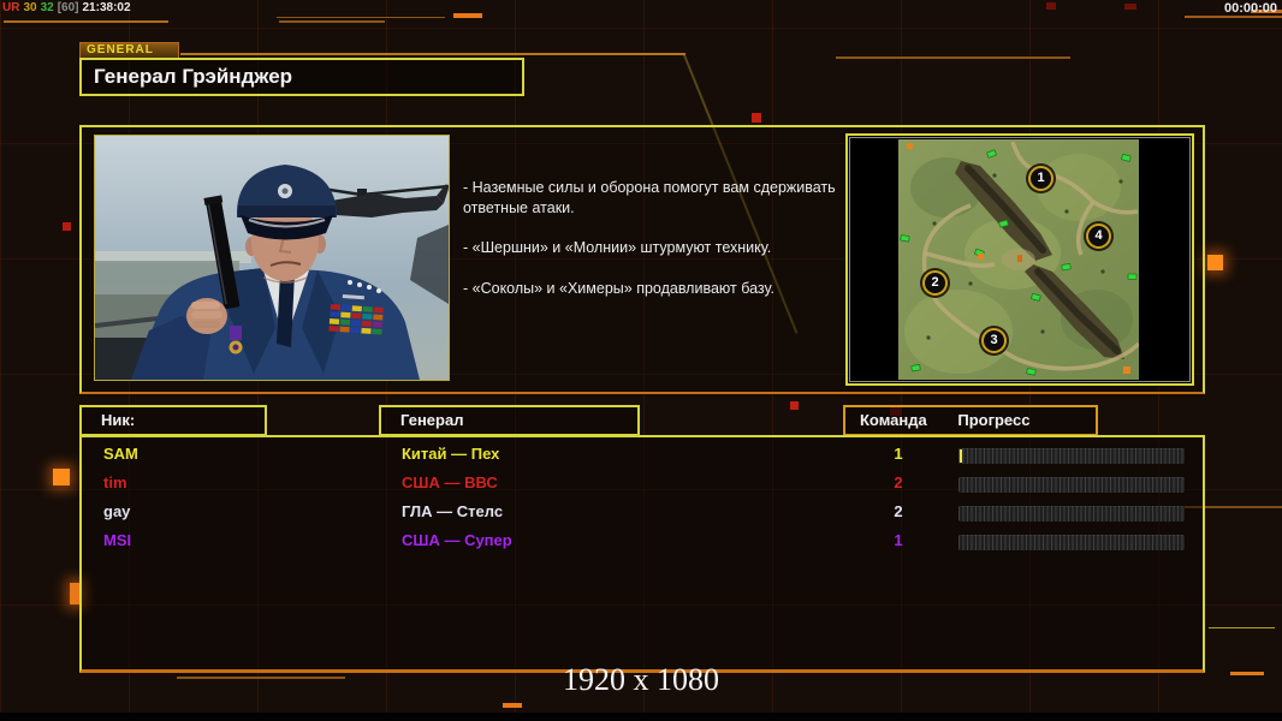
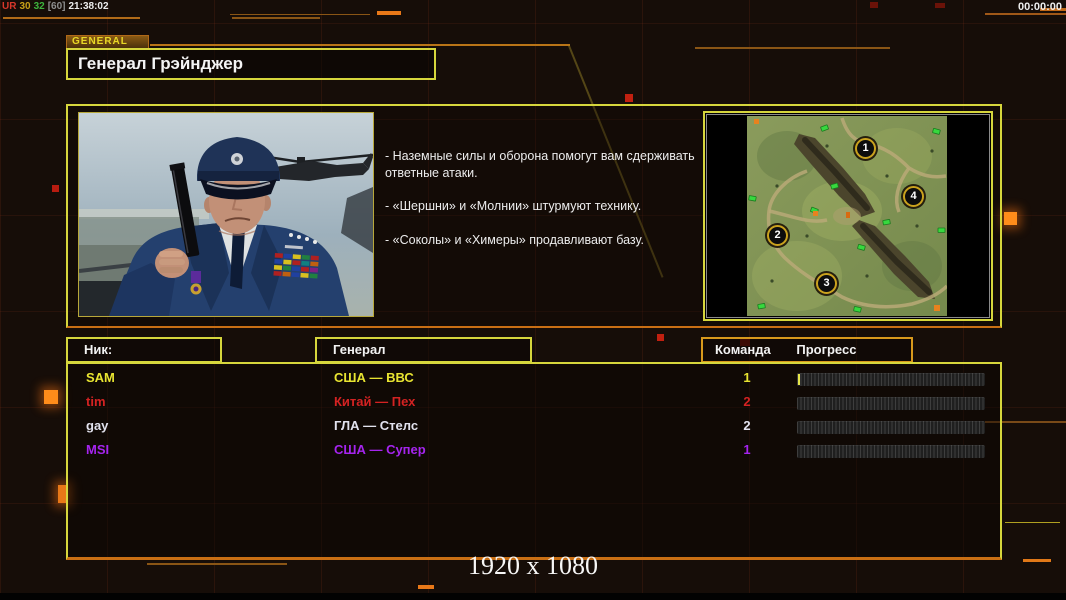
  UR 30 32 [60] 21:38:02
  00:00:00
  GENERAL
  Генерал Грэйнджер
  - Наземные силы и оборона помогут вам сдерживать ответные атаки.
  - «Шершни» и «Молнии» штурмуют технику.
  - «Соколы» и «Химеры» продавливают базу.
  1
  2
  3
  4
  Ник:
  Генерал
  Команда Прогресс
  SAM
- Китай — Пех
+ США — ВВС
  1
  tim
- США — ВВС
+ Китай — Пех
  2
  gay
  ГЛА — Стелс
  2
  MSI
  США — Супер
  1
  1920 x 1080
